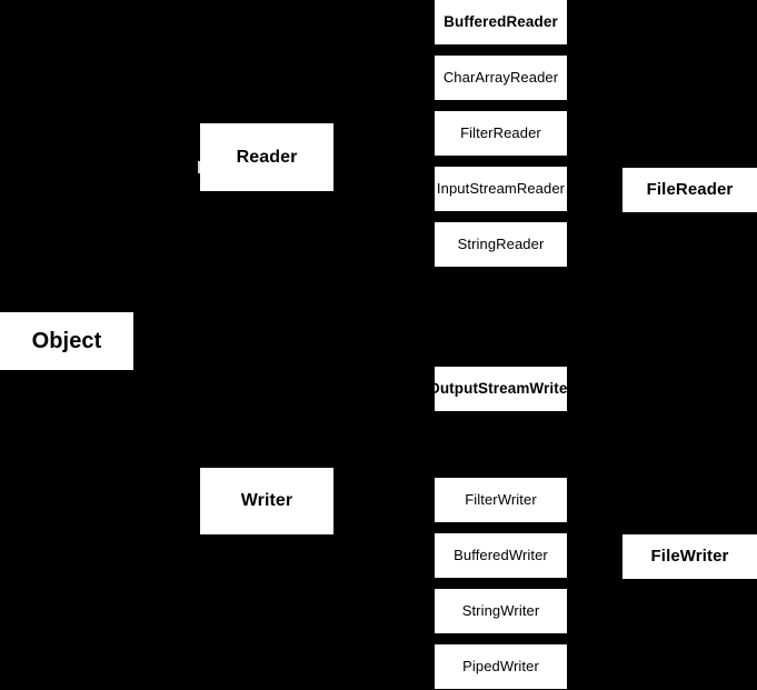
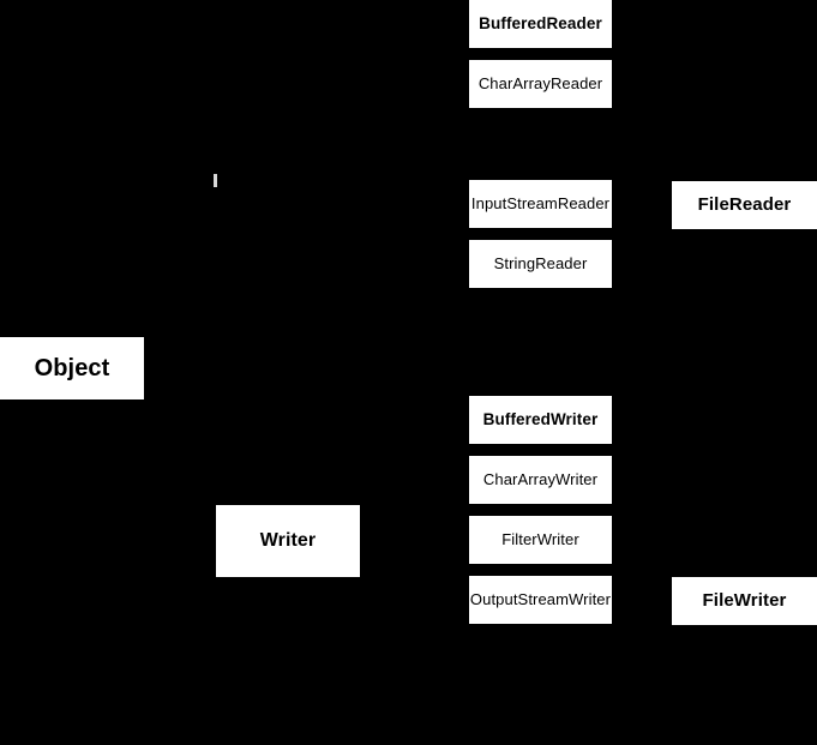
  Object
- Reader
  Writer
  BufferedReader
  CharArrayReader
- FilterReader
  InputStreamReader
  StringReader
- OutputStreamWriter
+ BufferedWriter
+ CharArrayWriter
  FilterWriter
- BufferedWriter
+ OutputStreamWriter
- StringWriter
- PipedWriter
  FileReader
  FileWriter
